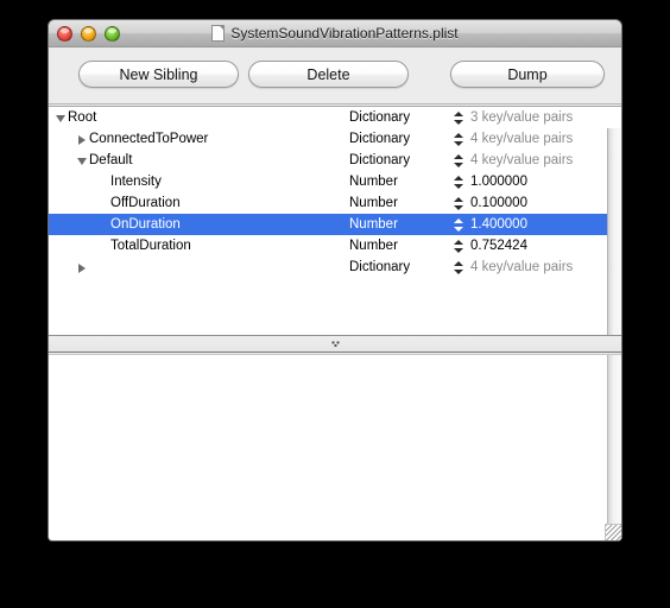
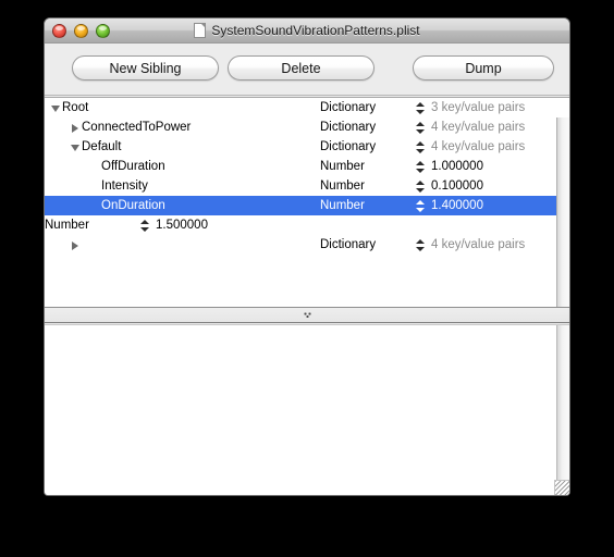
  SystemSoundVibrationPatterns.plist
  New Sibling
  Delete
  Dump
  Root
  Dictionary
  3 key/value pairs
  ConnectedToPower
  Dictionary
  4 key/value pairs
  Default
  Dictionary
  4 key/value pairs
- Intensity
+ OffDuration
  Number
  1.000000
- OffDuration
+ Intensity
  Number
  0.100000
  OnDuration
  Number
  1.400000
- TotalDuration
  Number
- 0.752424
+ 1.500000
  Dictionary
  4 key/value pairs
